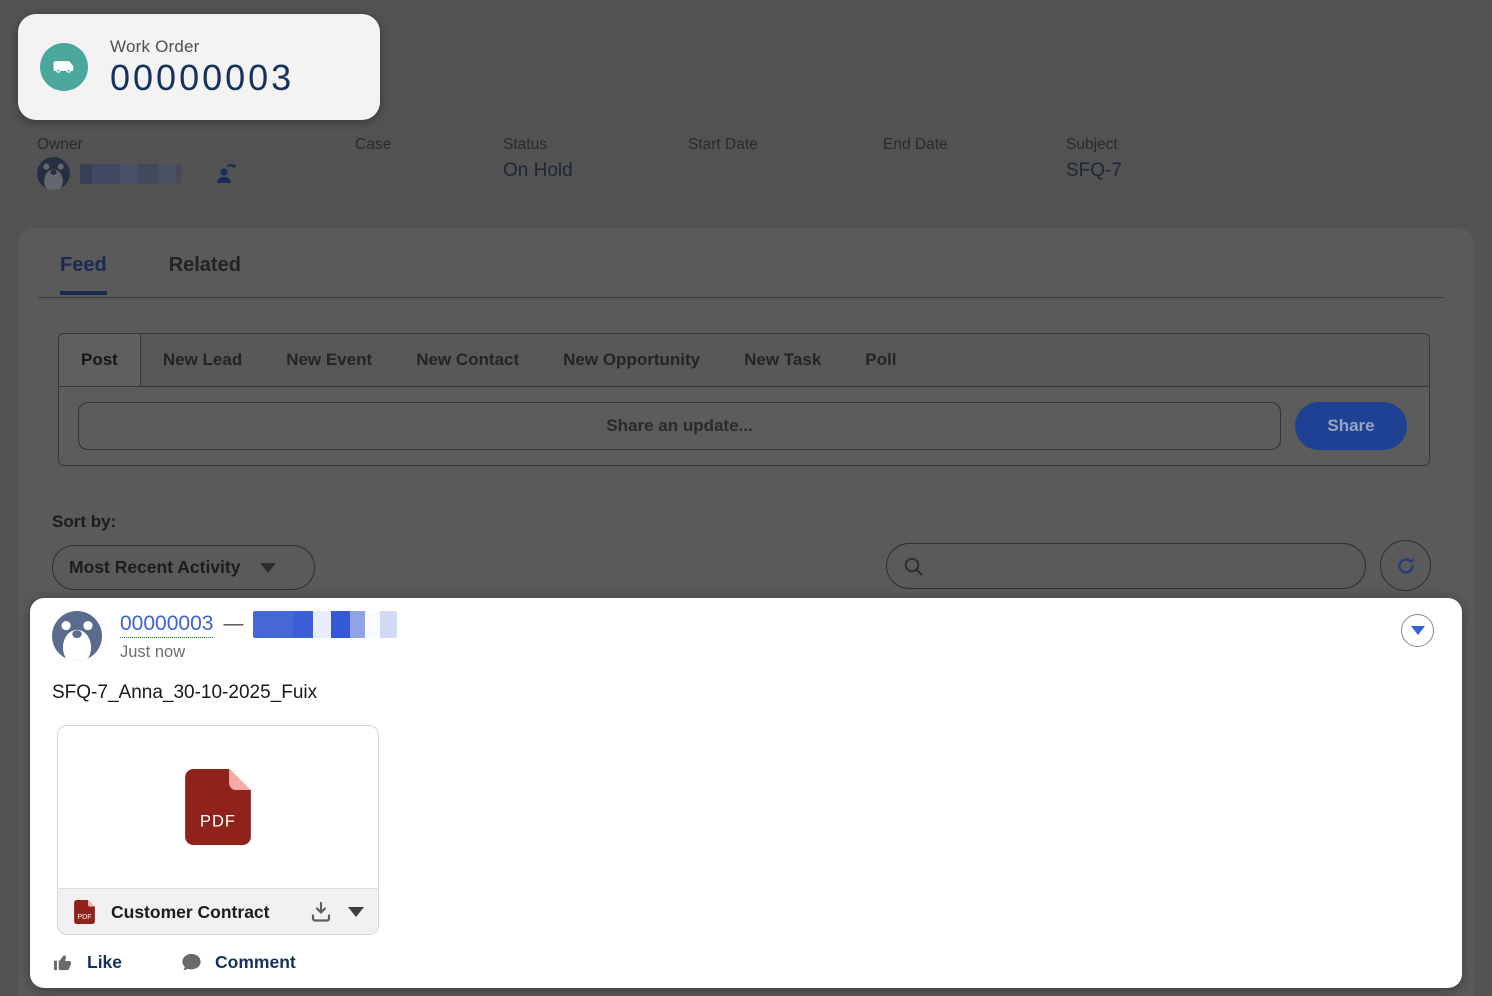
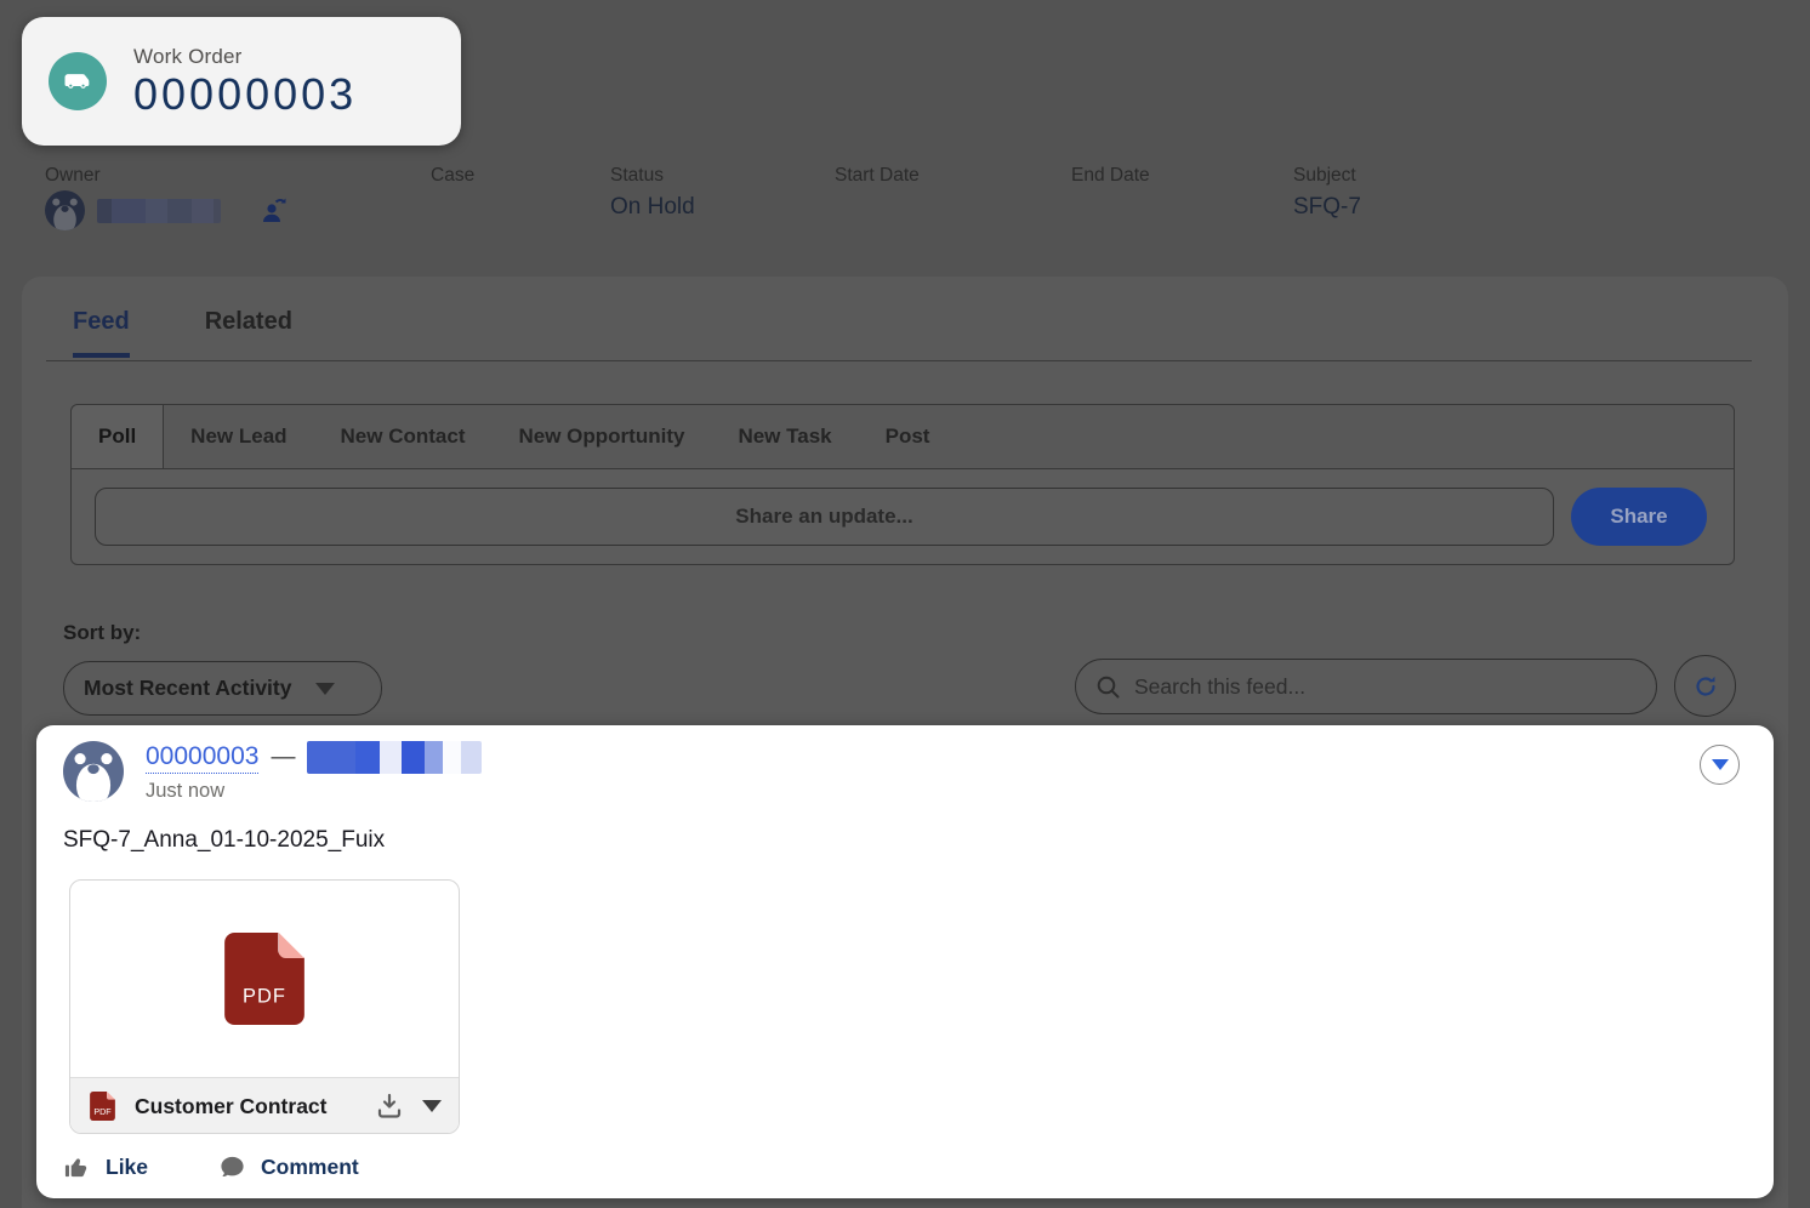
  Work Order
  00000003
  Owner
  Case
  Status
  On Hold
  Start Date
  End Date
  Subject
  SFQ-7
  Feed
  Related
- Post
+ Poll
  New Lead
- New Event
  New Contact
  New Opportunity
  New Task
- Poll
+ Post
  Share an update...
  Share
  Sort by:
  Most Recent Activity
+ Search this feed...
  00000003
  —
  Just now
- SFQ-7_Anna_30-10-2025_Fuix
+ SFQ-7_Anna_01-10-2025_Fuix
  PDF
  PDF
  Customer Contract
  Like
  Comment
